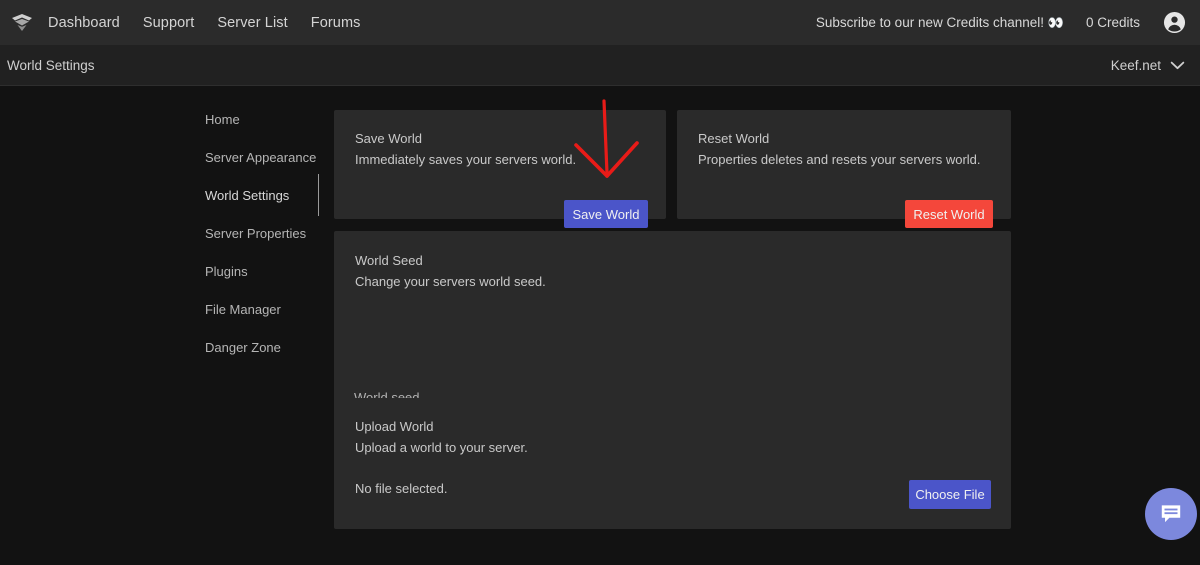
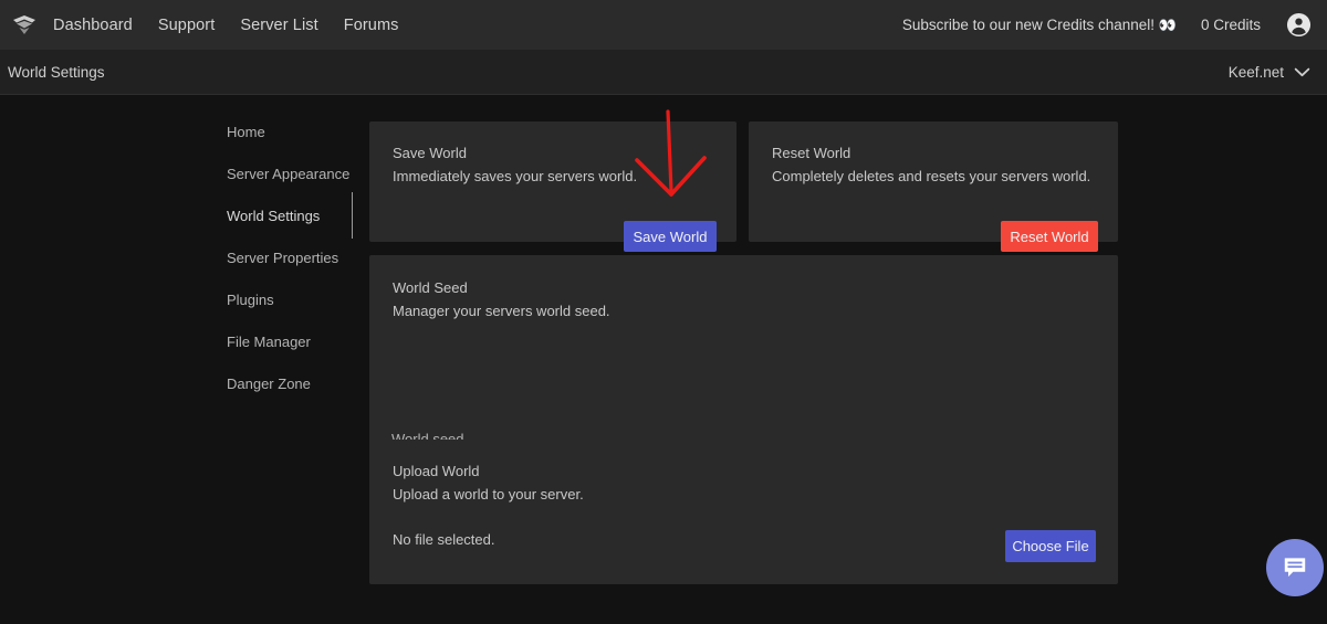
  Dashboard
  Support
  Server List
  Forums
  Subscribe to our new Credits channel! 👀
  0 Credits
  World Settings
  Keef.net
  Home
  Server Appearance
  World Settings
  Server Properties
  Plugins
  File Manager
  Danger Zone
  Save World
  Immediately saves your servers world.
  Save World
  Reset World
- Properties deletes and resets your servers world.
+ Completely deletes and resets your servers world.
  Reset World
  World Seed
- Change your servers world seed.
+ Manager your servers world seed.
  Upload World
  Upload a world to your server.
  No file selected.
  Choose File
